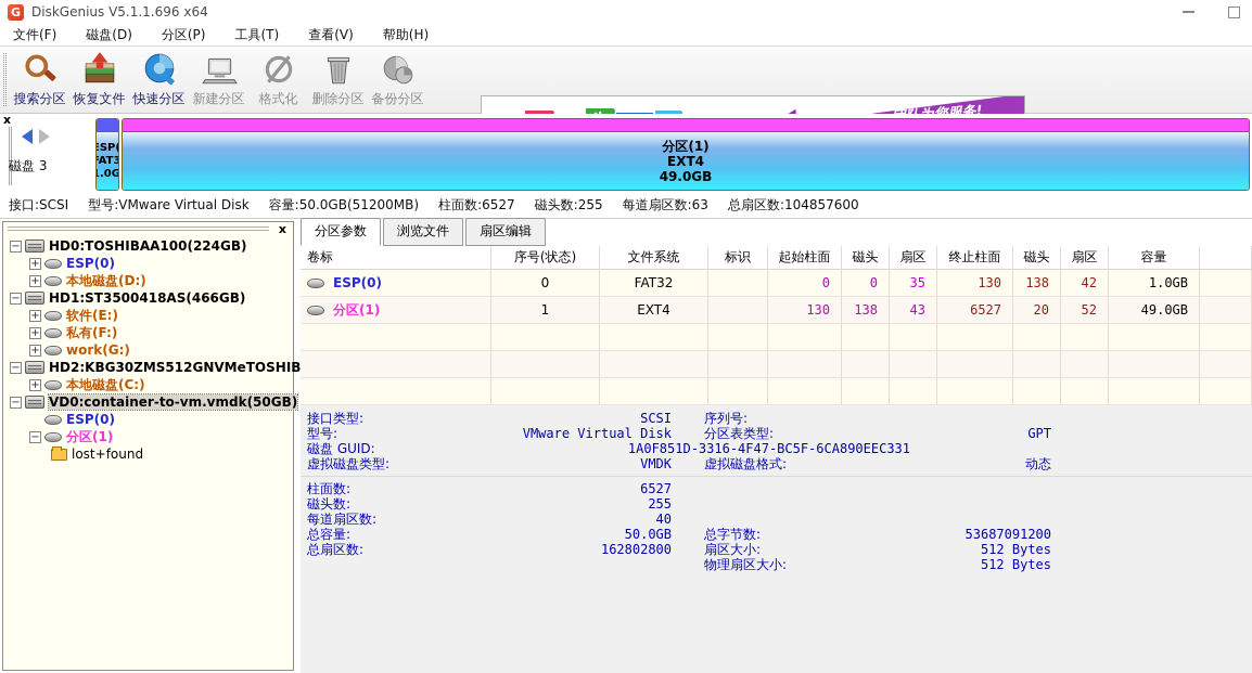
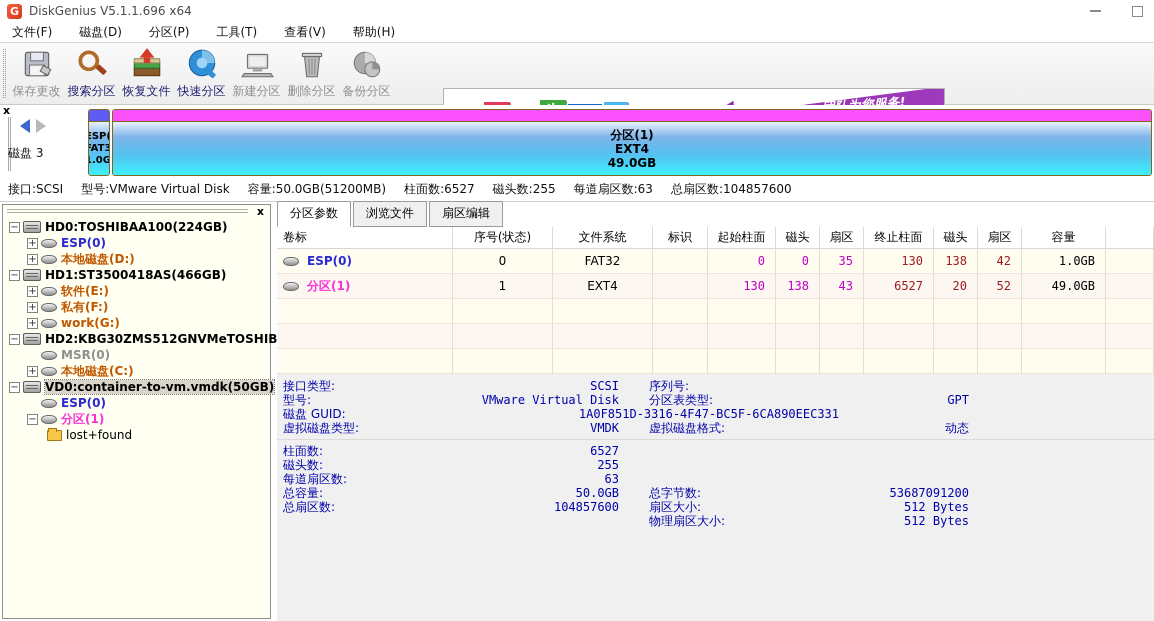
  G
  DiskGenius V5.1.1.696 x64
  文件(F)
  磁盘(D)
  分区(P)
  工具(T)
  查看(V)
  帮助(H)
+ 保存更改
  搜索分区
  恢复文件
  快速分区
  新建分区
- 格式化
  删除分区
  备份分区
  x
  磁盘 3
  1.0G
  分区(1)
  EXT4
  49.0GB
  接口:SCSI
  型号:VMware Virtual Disk
  容量:50.0GB(51200MB)
  柱面数:6527
  磁头数:255
  每道扇区数:63
  总扇区数:104857600
  x
  −
  HD0:TOSHIBAA100(224GB)
  +
  ESP(0)
  +
  本地磁盘(D:)
  −
  HD1:ST3500418AS(466GB)
  +
  软件(E:)
  +
  私有(F:)
  +
  work(G:)
  −
  HD2:KBG30ZMS512GNVMeTOSHIB
+ MSR(0)
  +
  本地磁盘(C:)
  −
  VD0:container-to-vm.vmdk(50GB)
  ESP(0)
  −
  分区(1)
  lost+found
  分区参数
  浏览文件
  扇区编辑
  卷标
  序号(状态)
  文件系统
  标识
  起始柱面
  磁头
  扇区
  终止柱面
  磁头
  扇区
  容量
  ESP(0)
  0
  FAT32
  0
  0
  35
  130
  138
  42
  1.0GB
  分区(1)
  1
  EXT4
  130
  138
  43
  6527
  20
  52
  49.0GB
  接口类型:
  SCSI
  序列号:
  型号:
  VMware Virtual Disk
  分区表类型:
  GPT
  磁盘 GUID:
  1A0F851D-3316-4F47-BC5F-6CA890EEC331
  虚拟磁盘类型:
  VMDK
  虚拟磁盘格式:
  动态
  柱面数:
  6527
  磁头数:
  255
  每道扇区数:
- 40
+ 63
  总容量:
  50.0GB
  总字节数:
  53687091200
  总扇区数:
- 162802800
+ 104857600
  扇区大小:
  512 Bytes
  物理扇区大小:
  512 Bytes
